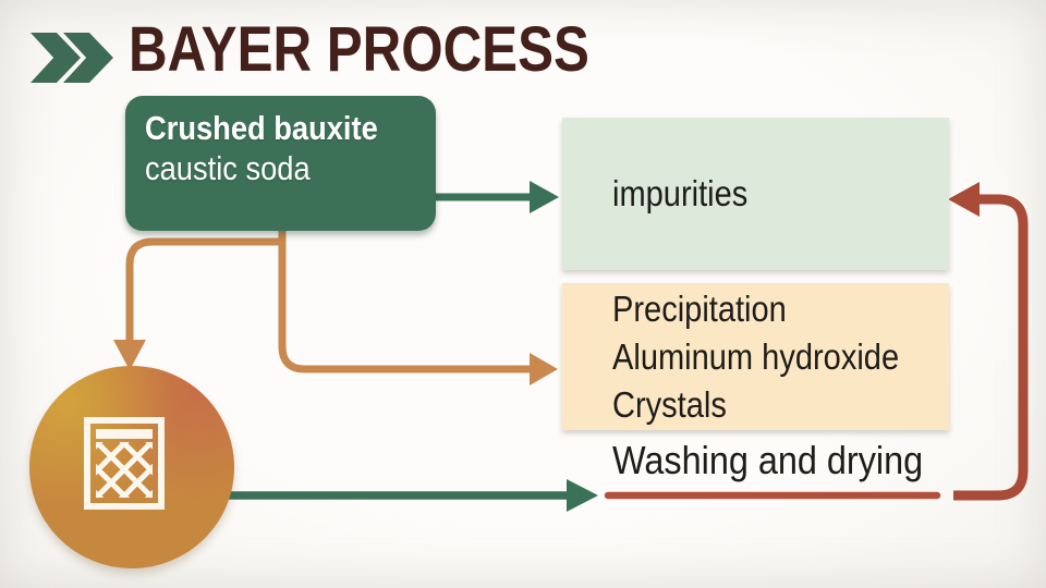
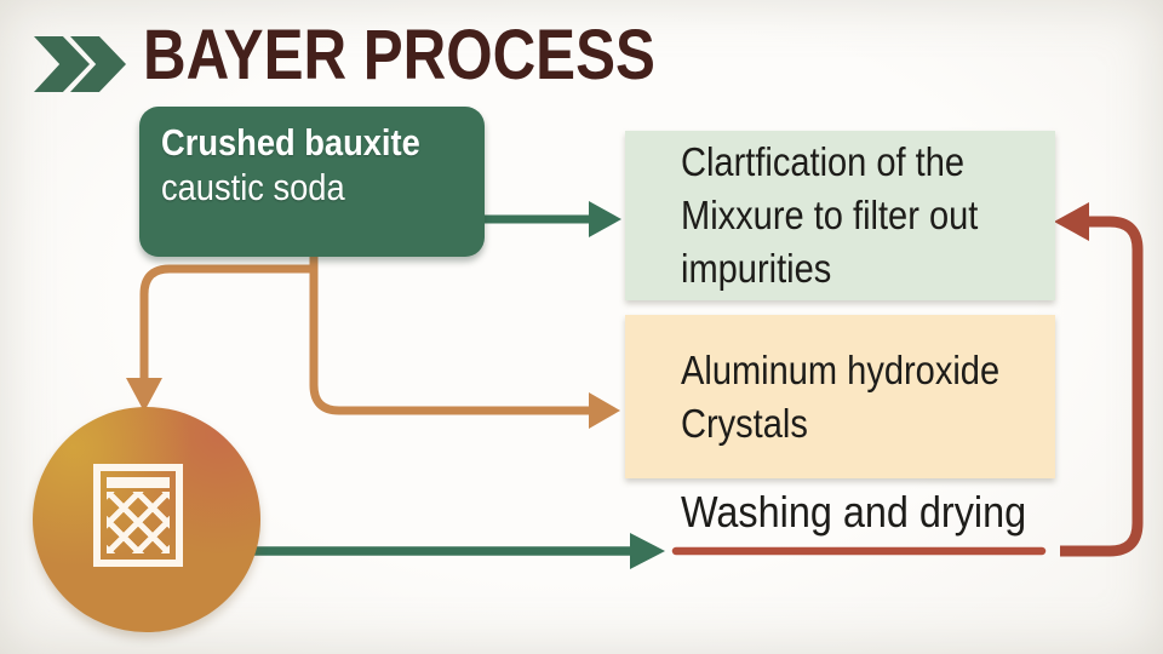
  BAYER PROCESS
  Crushed bauxite
  caustic soda
+ Clartfication of the
+ Mixxure to filter out
  impurities
- Precipitation
  Aluminum hydroxide
  Crystals
  Washing and drying
